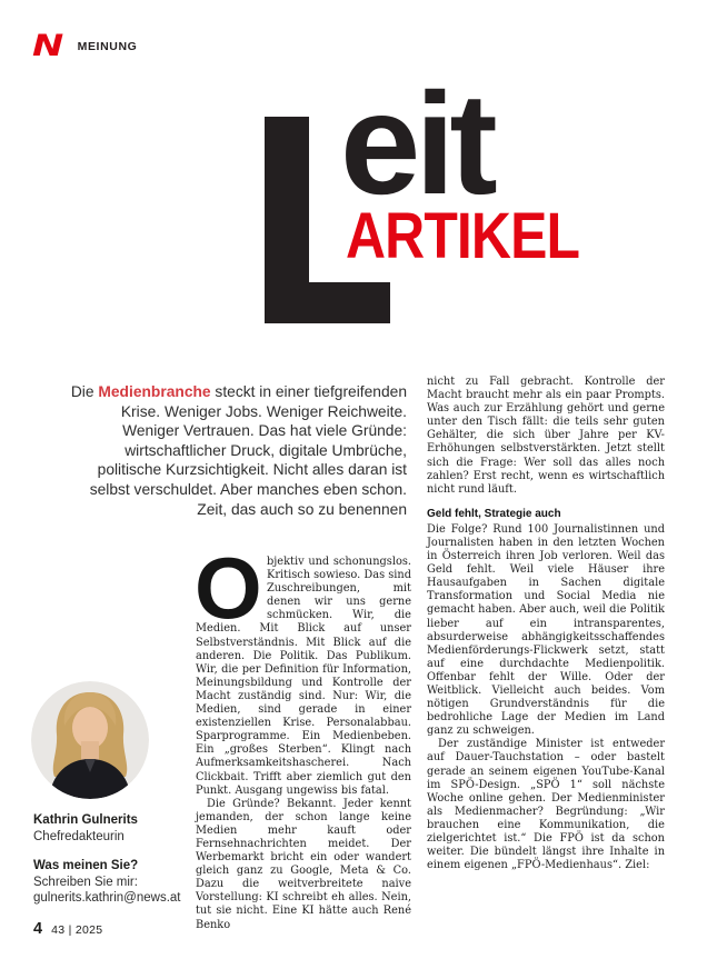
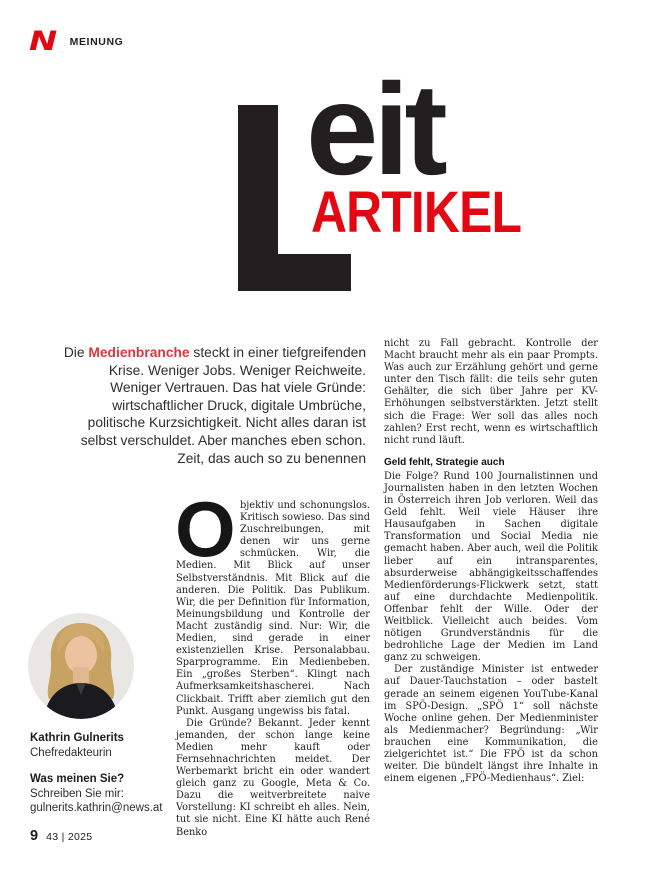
  N
  MEINUNG
  eit
  ARTIKEL
  Die Medienbranche steckt in einer tiefgreifenden Krise. Weniger Jobs. Weniger Reichweite. Weniger Vertrauen. Das hat viele Gründe: wirtschaftlicher Druck, digitale Umbrüche, politische Kurzsichtigkeit. Nicht alles daran ist selbst verschuldet. Aber manches eben schon. Zeit, das auch so zu benennen
  bjektiv und schonungslos. Kritisch sowieso. Das sind Zuschreibungen, mit denen wir uns gerne schmücken. Wir, die Medien. Mit Blick auf unser Selbstverständnis. Mit Blick auf die anderen. Die Politik. Das Publikum. Wir, die per Definition für Information, Meinungsbildung und Kontrolle der Macht zuständig sind. Nur: Wir, die Medien, sind gerade in einer existenziellen Krise. Personalabbau. Sparprogramme. Ein Medienbeben. Ein „großes Sterben“. Klingt nach Aufmerksamkeitshascherei. Nach Clickbait. Trifft aber ziemlich gut den Punkt. Ausgang ungewiss bis fatal.
  Die Gründe? Bekannt. Jeder kennt jemanden, der schon lange keine Medien mehr kauft oder Fernsehnachrichten meidet. Der Werbemarkt bricht ein oder wandert gleich ganz zu Google, Meta & Co. Dazu die weitverbreitete naive Vorstellung: KI schreibt eh alles. Nein, tut sie nicht. Eine KI hätte auch René Benko
  O
  nicht zu Fall gebracht. Kontrolle der Macht braucht mehr als ein paar Prompts. Was auch zur Erzählung gehört und gerne unter den Tisch fällt: die teils sehr guten Gehälter, die sich über Jahre per KV-Erhöhungen selbstverstärkten. Jetzt stellt sich die Frage: Wer soll das alles noch zahlen? Erst recht, wenn es wirtschaftlich nicht rund läuft.
  Geld fehlt, Strategie auch
  Die Folge? Rund 100 Journalistinnen und Journalisten haben in den letzten Wochen in Österreich ihren Job verloren. Weil das Geld fehlt. Weil viele Häuser ihre Hausaufgaben in Sachen digitale Transformation und Social Media nie gemacht haben. Aber auch, weil die Politik lieber auf ein intransparentes, absurderweise abhängigkeitsschaffendes Medienförderungs-Flickwerk setzt, statt auf eine durchdachte Medienpolitik. Offenbar fehlt der Wille. Oder der Weitblick. Vielleicht auch beides. Vom nötigen Grundverständnis für die bedrohliche Lage der Medien im Land ganz zu schweigen.
  Der zuständige Minister ist entweder auf Dauer-Tauchstation – oder bastelt gerade an seinem eigenen YouTube-Kanal im SPÖ-Design. „SPÖ 1“ soll nächste Woche online gehen. Der Medienminister als Medienmacher? Begründung: „Wir brauchen eine Kommunikation, die zielgerichtet ist.“ Die FPÖ ist da schon weiter. Die bündelt längst ihre Inhalte in einem eigenen „FPÖ-Medienhaus“. Ziel:
  Kathrin Gulnerits
  Chefredakteurin
  Was meinen Sie?
  Schreiben Sie mir:
  gulnerits.kathrin@news.at
- 4
+ 9
  43 | 2025
